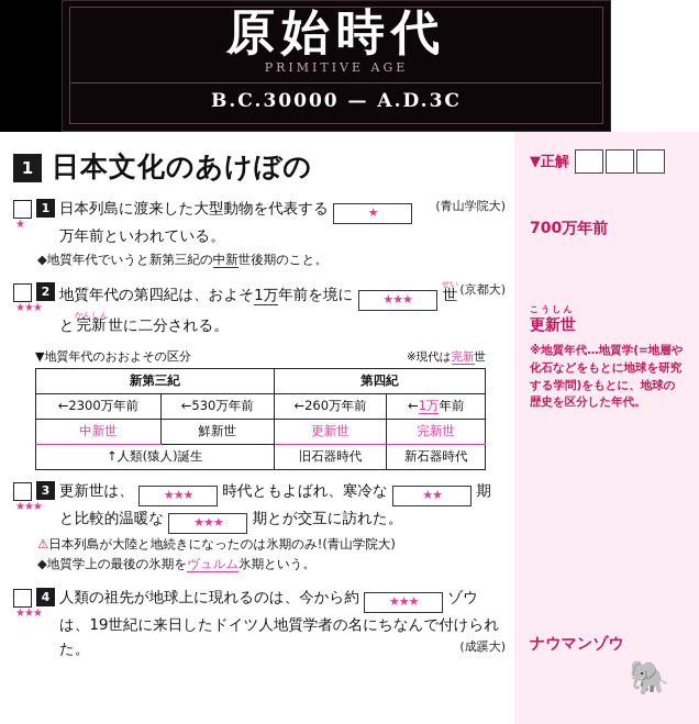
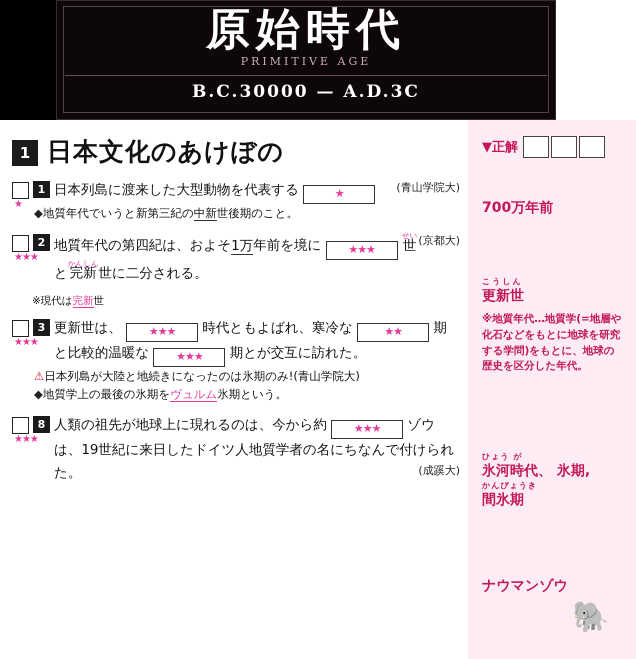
  原始時代
  PRIMITIVE AGE
  B.C.30000 — A.D.3C
  ▼正解
  700万年前
  こうしん
  更新世
  ※地質年代…地質学(=地層や化石などをもとに地球を研究する学問)をもとに、地球の歴史を区分した年代。
+ ひょう が
+ 氷河時代、 氷期,
+ かんぴょうき
+ 間氷期
  ナウマンゾウ
  🐘
  1
  日本文化のあけぼの
  1
  日本列島に渡来した大型動物を代表する ★
  (青山学院大)
- 万年前といわれている。
  ★
  ◆地質年代でいうと新第三紀の中新世後期のこと。
  2
  地質年代の第四紀は、およそ1万年前を境に ★★★
  せい
  世
  (京都大)
  と
  かんしん
  完新
  世に二分される。
  ★★★
- ▼地質年代のおおよその区分
  ※現代は完新世
- 新第三紀	第四紀
- ←2300万年前	←530万年前	←260万年前	←1万年前
- 中新世	鮮新世	更新世	完新世
- ↑人類(猿人)誕生	旧石器時代	新石器時代
  3
  更新世は、 ★★★ 時代ともよばれ、寒冷な ★★ 期
  と比較的温暖な ★★★ 期とが交互に訪れた。
  ★★★
  ⚠日本列島が大陸と地続きになったのは氷期のみ!(青山学院大)
  ◆地質学上の最後の氷期をヴュルム氷期という。
- 4
+ 8
  人類の祖先が地球上に現れるのは、今から約 ★★★ ゾウ
  は、19世紀に来日したドイツ人地質学者の名にちなんで付けられた。
  (成蹊大)
  ★★★
